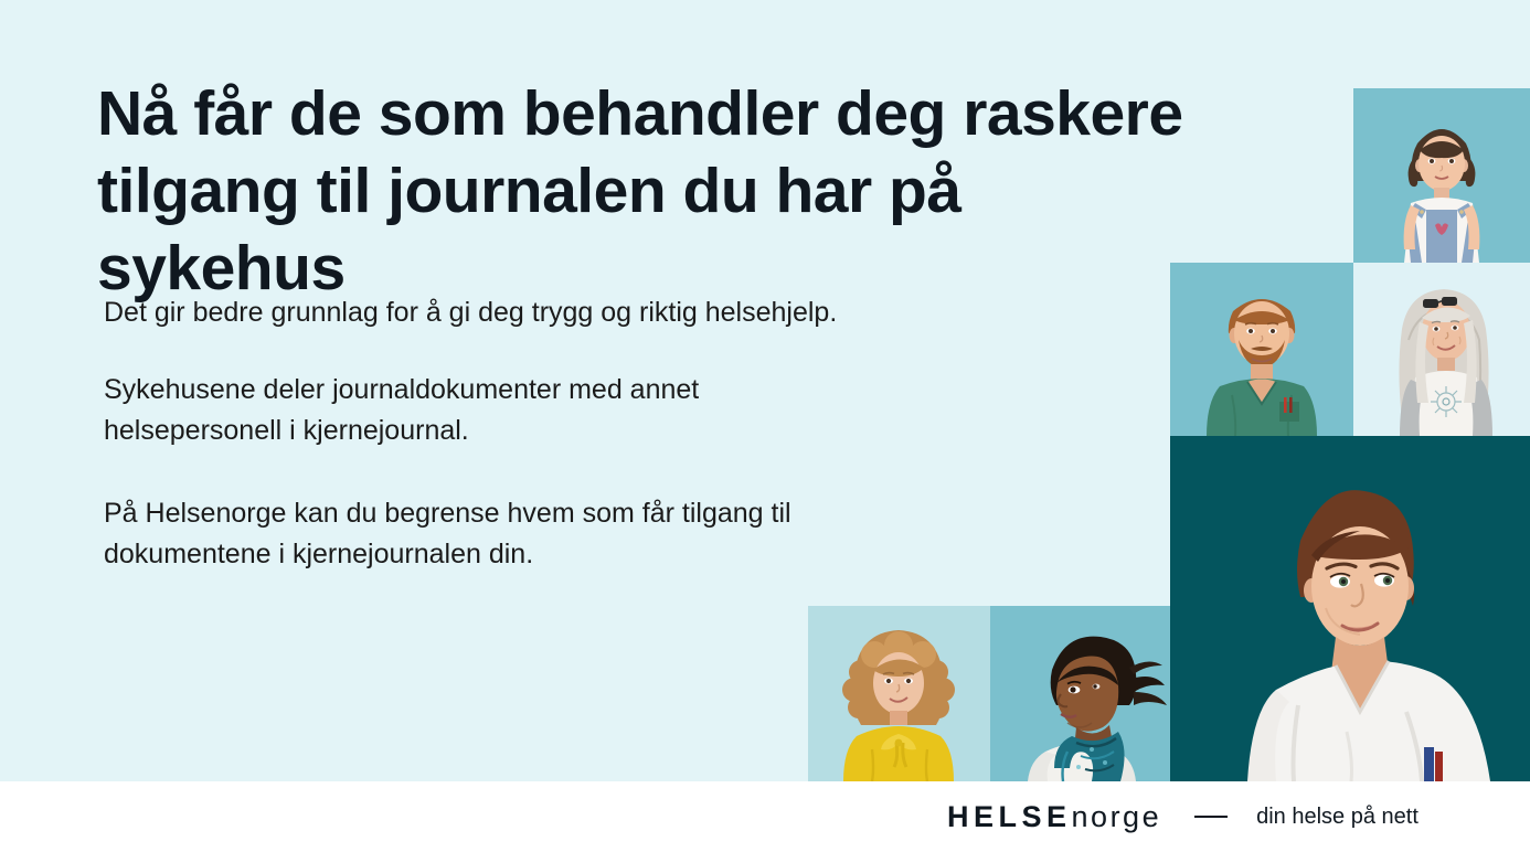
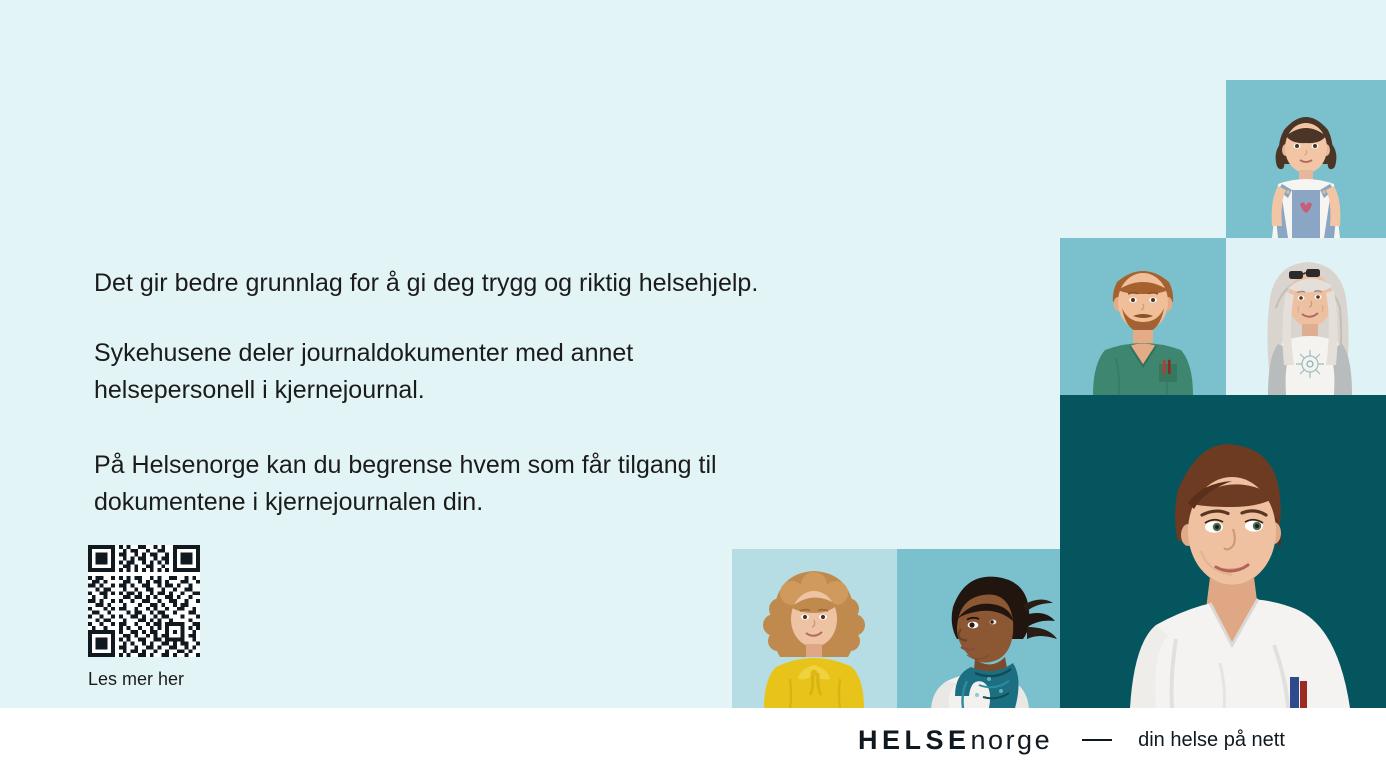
- Nå får de som behandler deg raskere
- tilgang til journalen du har på sykehus
  Det gir bedre grunnlag for å gi deg trygg og riktig helsehjelp.
  Sykehusene deler journaldokumenter med annet
  helsepersonell i kjernejournal.
  På Helsenorge kan du begrense hvem som får tilgang til
  dokumentene i kjernejournalen din.
+ Les mer her
  HELSE
  norge
  din helse på nett
